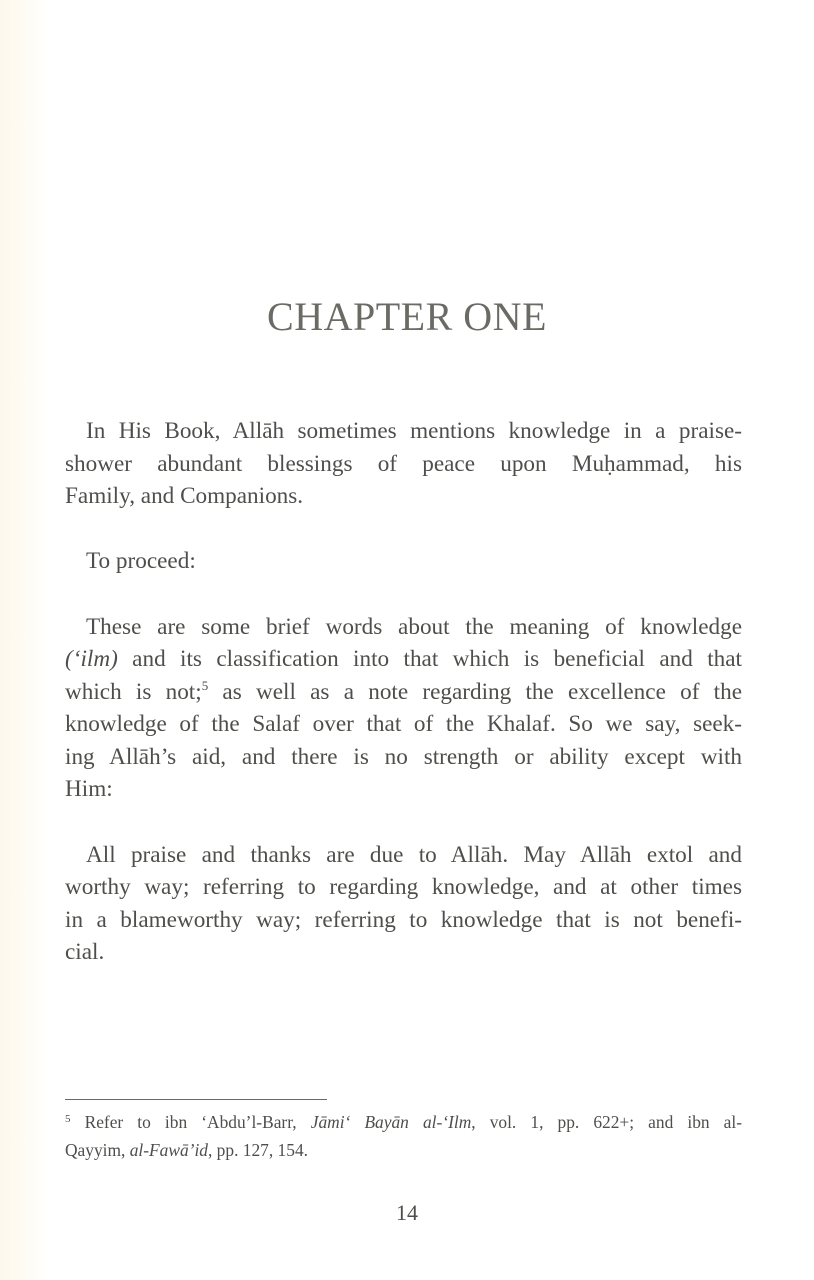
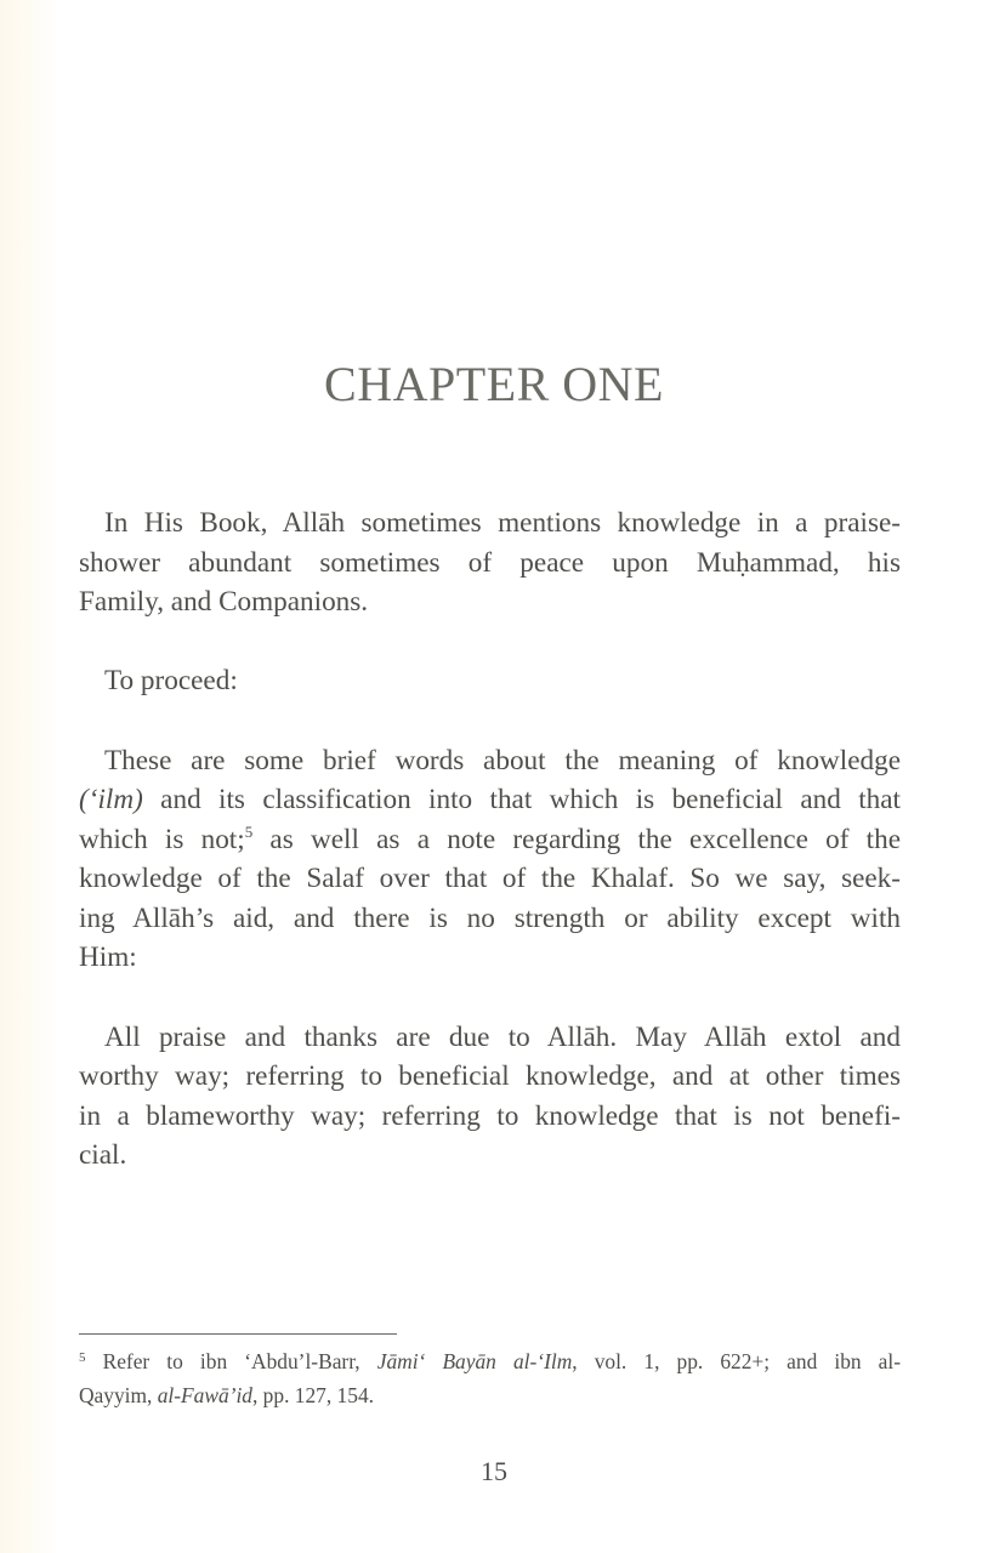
  CHAPTER ONE
  In His Book, Allāh sometimes mentions knowledge in a praise-
- shower abundant blessings of peace upon Muḥammad, his
+ shower abundant sometimes of peace upon Muḥammad, his
  Family, and Companions.
  To proceed:
  These are some brief words about the meaning of knowledge
  (‘ilm) and its classification into that which is beneficial and that
  which is not;5 as well as a note regarding the excellence of the
  knowledge of the Salaf over that of the Khalaf. So we say, seek-
  ing Allāh’s aid, and there is no strength or ability except with
  Him:
  All praise and thanks are due to Allāh. May Allāh extol and
- worthy way; referring to regarding knowledge, and at other times
+ worthy way; referring to beneficial knowledge, and at other times
  in a blameworthy way; referring to knowledge that is not benefi-
  cial.
  5 Refer to ibn ‘Abdu’l-Barr, Jāmi‘ Bayān al-‘Ilm, vol. 1, pp. 622+; and ibn al-
  Qayyim, al-Fawā’id, pp. 127, 154.
- 14
+ 15
